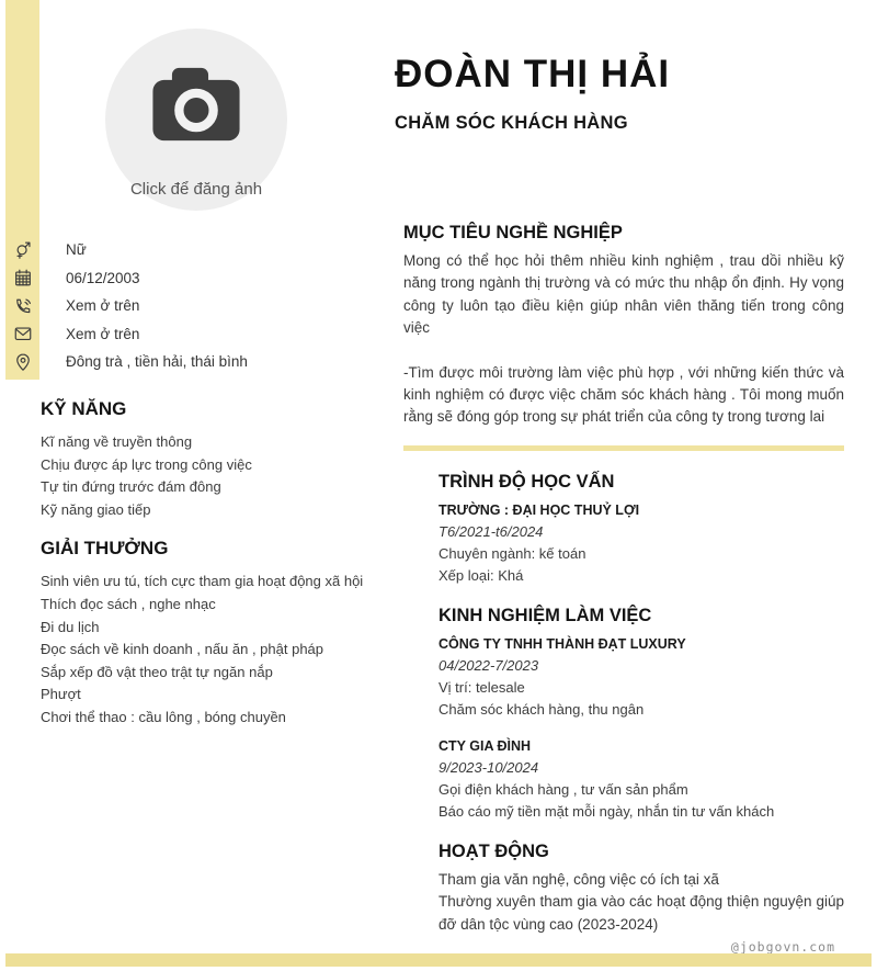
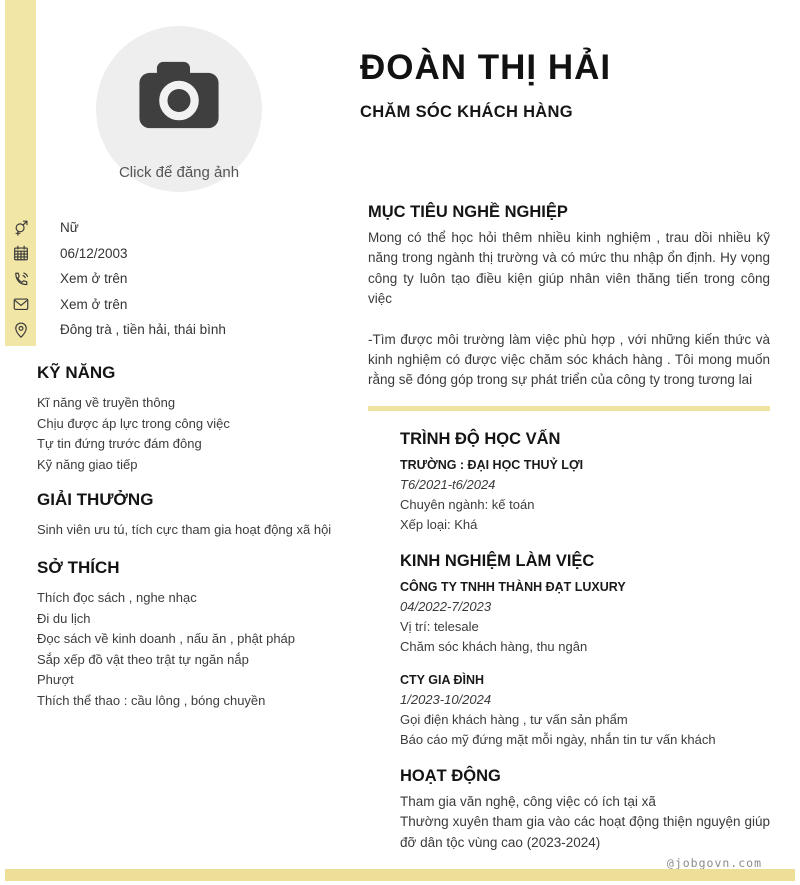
  Click để đăng ảnh
  ĐOÀN THỊ HẢI
  CHĂM SÓC KHÁCH HÀNG
  Nữ
  06/12/2003
  Xem ở trên
  Xem ở trên
  Đông trà , tiền hải, thái bình
  KỸ NĂNG
  Kĩ năng về truyền thông
  Chịu được áp lực trong công việc
  Tự tin đứng trước đám đông
  Kỹ năng giao tiếp
  GIẢI THƯỞNG
  Sinh viên ưu tú, tích cực tham gia hoạt động xã hội
+ SỞ THÍCH
  Thích đọc sách , nghe nhạc
  Đi du lịch
  Đọc sách về kinh doanh , nấu ăn , phật pháp
  Sắp xếp đồ vật theo trật tự ngăn nắp
  Phượt
- Chơi thể thao : cầu lông , bóng chuyền
+ Thích thể thao : cầu lông , bóng chuyền
  MỤC TIÊU NGHỀ NGHIỆP
  Mong có thể học hỏi thêm nhiều kinh nghiệm , trau dồi nhiều kỹ năng trong ngành thị trường và có mức thu nhập ổn định. Hy vọng công ty luôn tạo điều kiện giúp nhân viên thăng tiến trong công việc
  -Tìm được môi trường làm việc phù hợp , với những kiến thức và kinh nghiệm có được việc chăm sóc khách hàng . Tôi mong muốn rằng sẽ đóng góp trong sự phát triển của công ty trong tương lai
  TRÌNH ĐỘ HỌC VẤN
  TRƯỜNG : ĐẠI HỌC THUỶ LỢI
  T6/2021-t6/2024
  Chuyên ngành: kế toán
  Xếp loại: Khá
  KINH NGHIỆM LÀM VIỆC
  CÔNG TY TNHH THÀNH ĐẠT LUXURY
  04/2022-7/2023
  Vị trí: telesale
  Chăm sóc khách hàng, thu ngân
  CTY GIA ĐÌNH
- 9/2023-10/2024
+ 1/2023-10/2024
  Gọi điện khách hàng , tư vấn sản phẩm
- Báo cáo mỹ tiền mặt mỗi ngày, nhắn tin tư vấn khách
+ Báo cáo mỹ đứng mặt mỗi ngày, nhắn tin tư vấn khách
  HOẠT ĐỘNG
  Tham gia văn nghệ, công việc có ích tại xã
  Thường xuyên tham gia vào các hoạt động thiện nguyện giúp đỡ dân tộc vùng cao (2023-2024)
  @jobgovn.com
